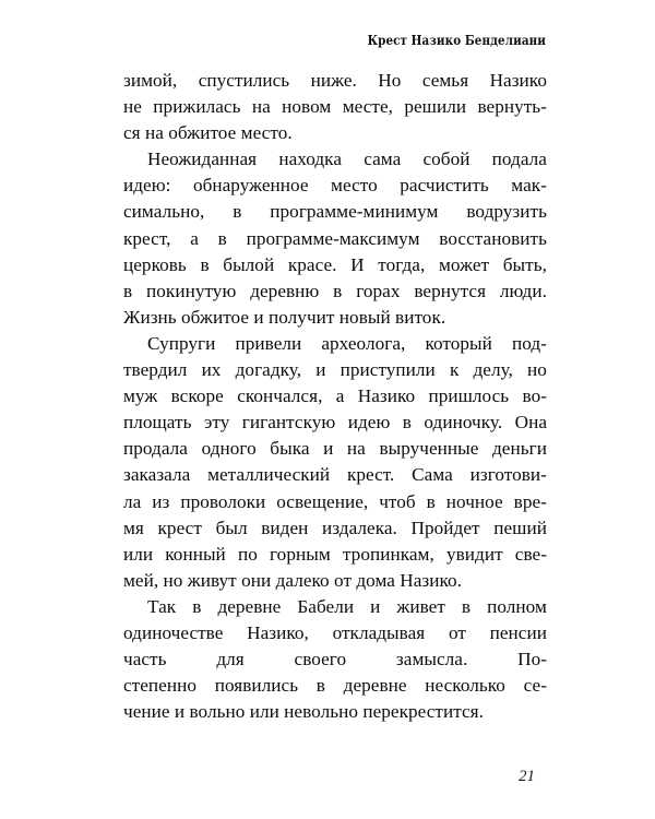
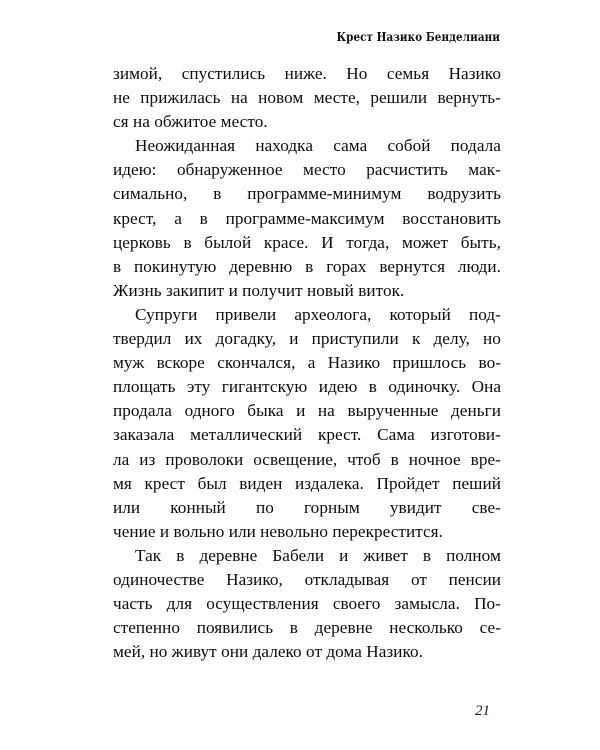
  Крест Назико Бенделиани
  зимой,
  спустились
  ниже.
  Но
  семья
  Назико
  не
  прижилась
  на
  новом
  месте,
  решили
  вернуть-
  ся на обжитое место.
  Неожиданная
  находка
  сама
  собой
  подала
  идею:
  обнаруженное
  место
  расчистить
  мак-
  симально,
  в
  программе-минимум
  водрузить
  крест,
  а
  в
  программе-максимум
  восстановить
  церковь
  в
  былой
  красе.
  И
  тогда,
  может
  быть,
  в
  покинутую
  деревню
  в
  горах
  вернутся
  люди.
- Жизнь обжитое и получит новый виток.
+ Жизнь закипит и получит новый виток.
  Супруги
  привели
  археолога,
  который
  под-
  твердил
  их
  догадку,
  и
  приступили
  к
  делу,
  но
  муж
  вскоре
  скончался,
  а
  Назико
  пришлось
  во-
  площать
  эту
  гигантскую
  идею
  в
  одиночку.
  Она
  продала
  одного
  быка
  и
  на
  вырученные
  деньги
  заказала
  металлический
  крест.
  Сама
  изготови-
  ла
  из
  проволоки
  освещение,
  чтоб
  в
  ночное
  вре-
  мя
  крест
  был
  виден
  издалека.
  Пройдет
  пеший
  или
  конный
  по
  горным
- тропинкам,
  увидит
  све-
- мей, но живут они далеко от дома Назико.
+ чение и вольно или невольно перекрестится.
  Так
  в
  деревне
  Бабели
  и
  живет
  в
  полном
  одиночестве
  Назико,
  откладывая
  от
  пенсии
  часть
  для
+ осуществления
  своего
  замысла.
  По-
  степенно
  появились
  в
  деревне
  несколько
  се-
- чение и вольно или невольно перекрестится.
+ мей, но живут они далеко от дома Назико.
  21
